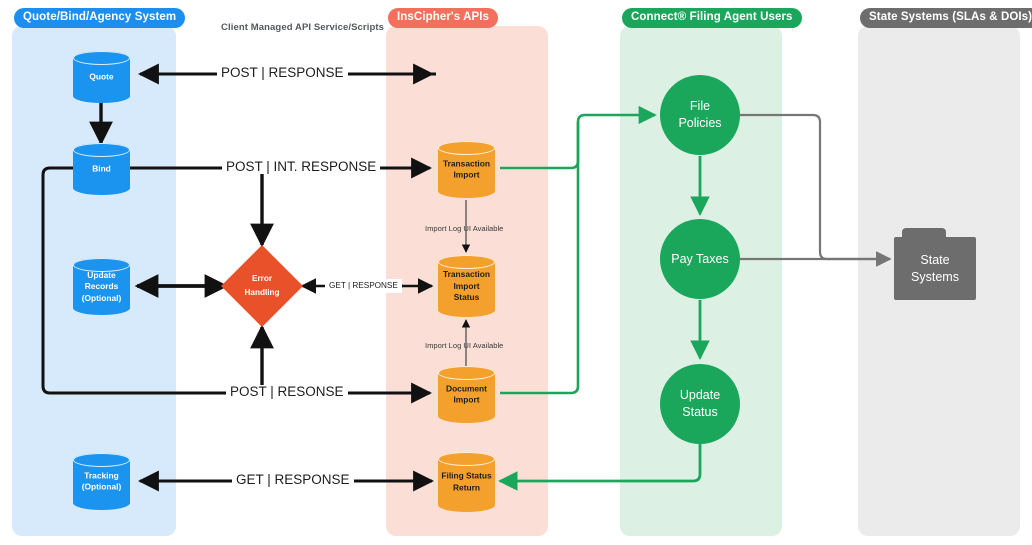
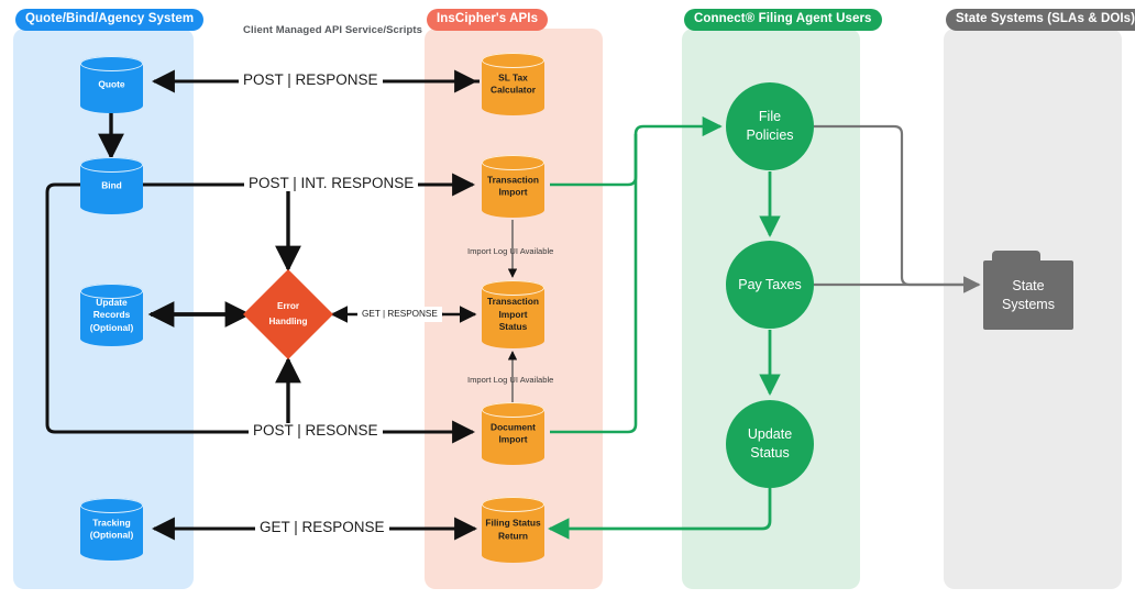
  Quote/Bind/Agency System
  Client Managed API Service/Scripts
  InsCipher's APIs
  Connect® Filing Agent Users
  State Systems (SLAs & DOIs)
  Quote
  Bind
  Update
  Records
  (Optional)
  Tracking
  (Optional)
  Error
  Handling
+ SL Tax
+ Calculator
  Transaction
  Import
  Transaction
  Import
  Status
  Document
  Import
  Filing Status
  Return
  File
  Policies
  Pay Taxes
  Update
  Status
  State
  Systems
  POST | RESPONSE
  POST | INT. RESPONSE
  GET | RESPONSE
  POST | RESONSE
  GET | RESPONSE
  Import Log UI Available
  Import Log UI Available
